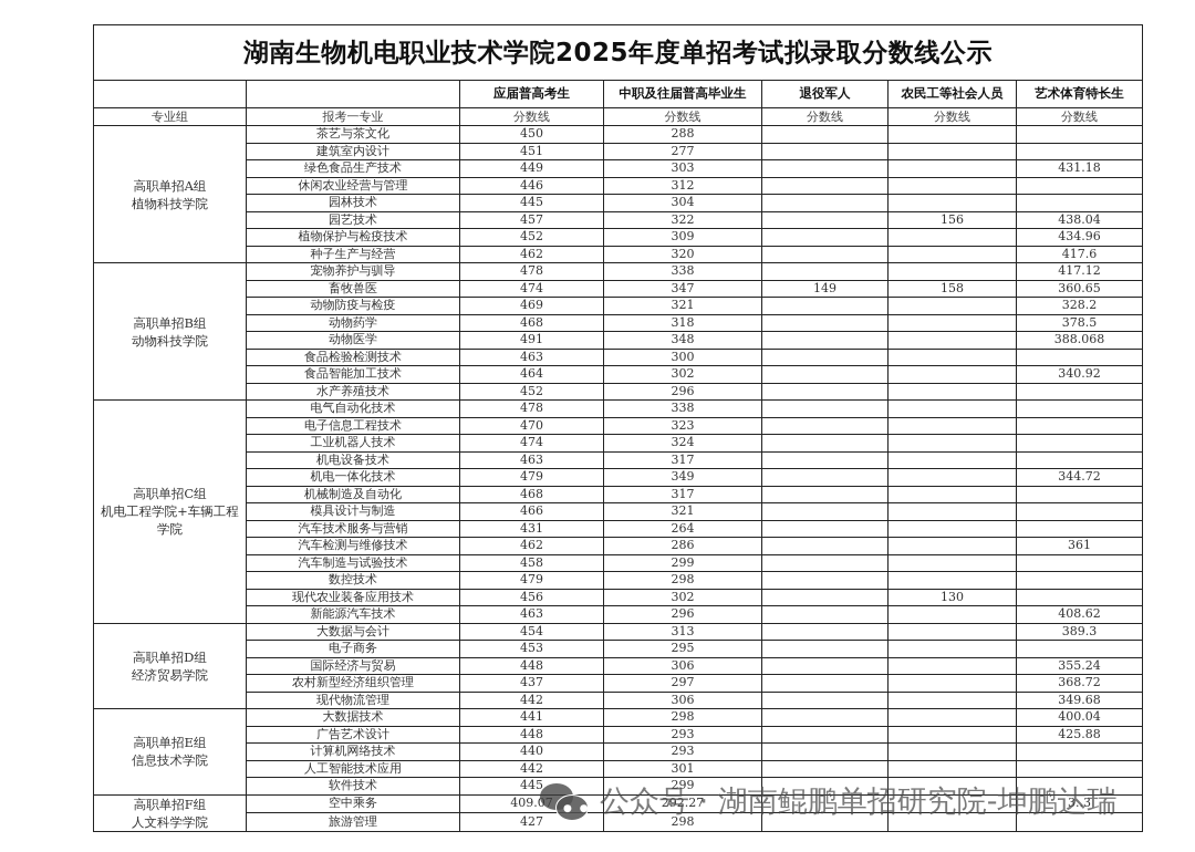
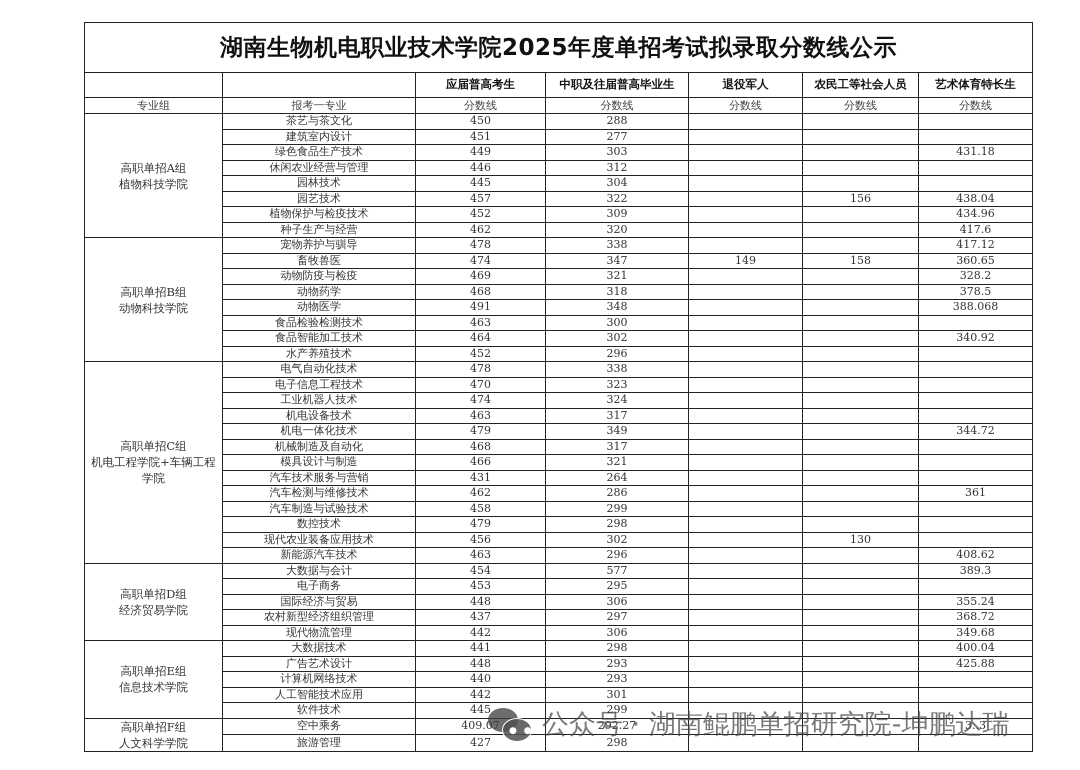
  湖南生物机电职业技术学院2025年度单招考试拟录取分数线公示
  		应届普高考生	中职及往届普高毕业生	退役军人	农民工等社会人员	艺术体育特长生
  专业组	报考一专业	分数线	分数线	分数线	分数线	分数线
  高职单招A组植物科技学院	茶艺与茶文化	450	288
  建筑室内设计	451	277
  绿色食品生产技术	449	303			431.18
  休闲农业经营与管理	446	312
  园林技术	445	304
  园艺技术	457	322		156	438.04
  植物保护与检疫技术	452	309			434.96
  种子生产与经营	462	320			417.6
  高职单招B组动物科技学院	宠物养护与驯导	478	338			417.12
  畜牧兽医	474	347	149	158	360.65
  动物防疫与检疫	469	321			328.2
  动物药学	468	318			378.5
  动物医学	491	348			388.068
  食品检验检测技术	463	300
  食品智能加工技术	464	302			340.92
  水产养殖技术	452	296
  高职单招C组机电工程学院+车辆工程学院	电气自动化技术	478	338
  电子信息工程技术	470	323
  工业机器人技术	474	324
  机电设备技术	463	317
  机电一体化技术	479	349			344.72
  机械制造及自动化	468	317
  模具设计与制造	466	321
  汽车技术服务与营销	431	264
  汽车检测与维修技术	462	286			361
  汽车制造与试验技术	458	299
  数控技术	479	298
  现代农业装备应用技术	456	302		130
  新能源汽车技术	463	296			408.62
- 高职单招D组经济贸易学院	大数据与会计	454	313			389.3
+ 高职单招D组经济贸易学院	大数据与会计	454	577			389.3
  电子商务	453	295
  国际经济与贸易	448	306			355.24
  农村新型经济组织管理	437	297			368.72
  现代物流管理	442	306			349.68
  高职单招E组信息技术学院	大数据技术	441	298			400.04
  广告艺术设计	448	293			425.88
  计算机网络技术	440	293
  人工智能技术应用	442	301
  软件技术	445	299
  高职单招F组人文科学学院	空中乘务	409.07	292.27			3..3
  旅游管理	427	298
  ● ●
  公众号 · 湖南鲲鹏单招研究院-坤鹏达瑞
